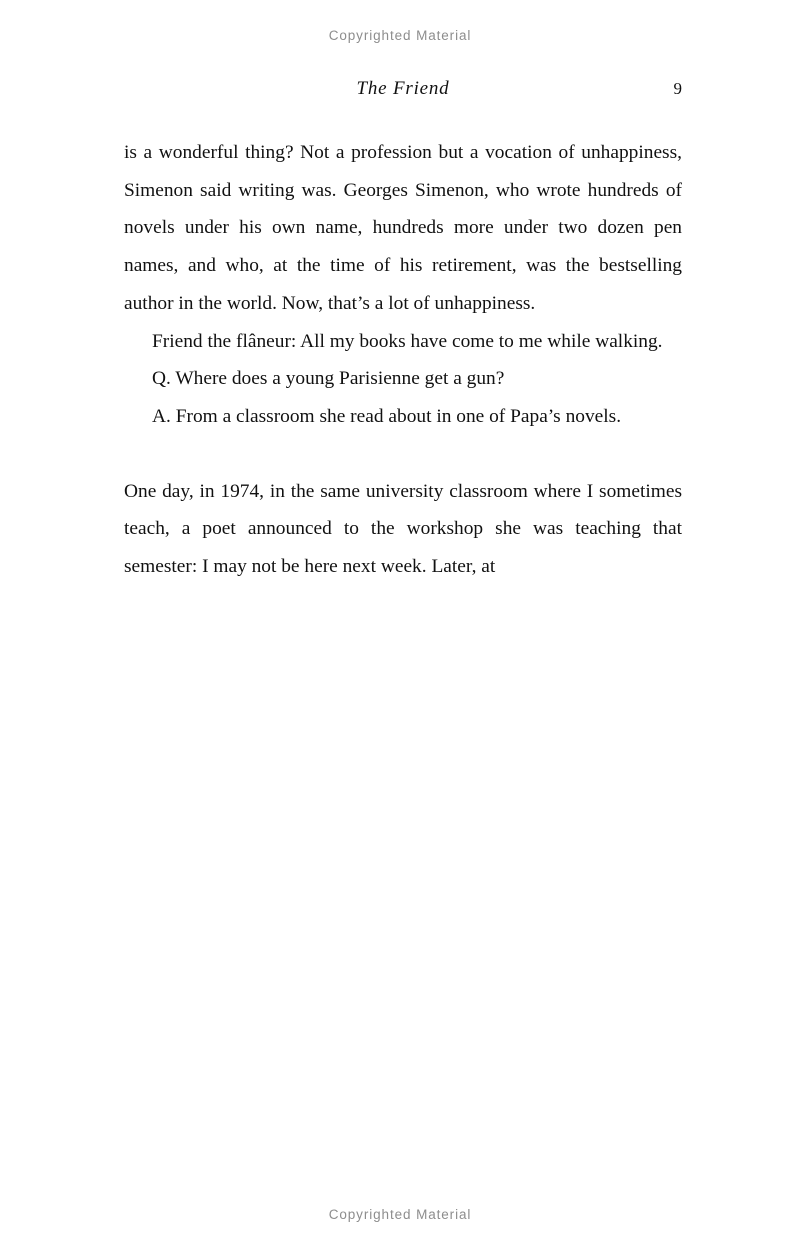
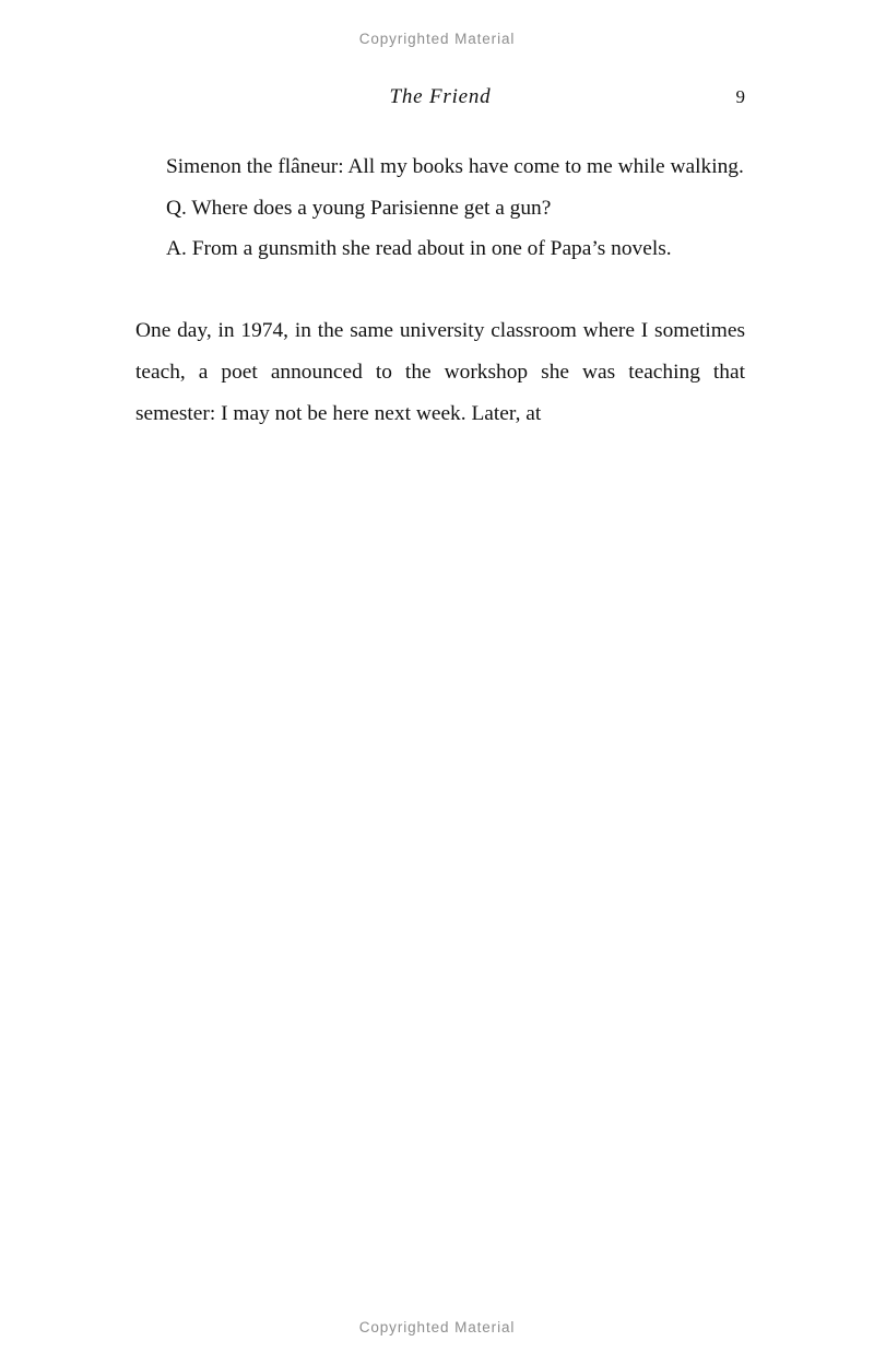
  Copyrighted Material
  The Friend
  9
- is a wonderful thing? Not a profession but a vocation of unhappiness, Simenon said writing was. Georges Simenon, who wrote hundreds of novels under his own name, hundreds more under two dozen pen names, and who, at the time of his retirement, was the bestselling author in the world. Now, that’s a lot of unhappiness.
- Friend the flâneur: All my books have come to me while walking.
+ Simenon the flâneur: All my books have come to me while walking.
  Q. Where does a young Parisienne get a gun?
- A. From a classroom she read about in one of Papa’s novels.
+ A. From a gunsmith she read about in one of Papa’s novels.
  One day, in 1974, in the same university classroom where I sometimes teach, a poet announced to the workshop she was teaching that semester: I may not be here next week. Later, at
  Copyrighted Material
